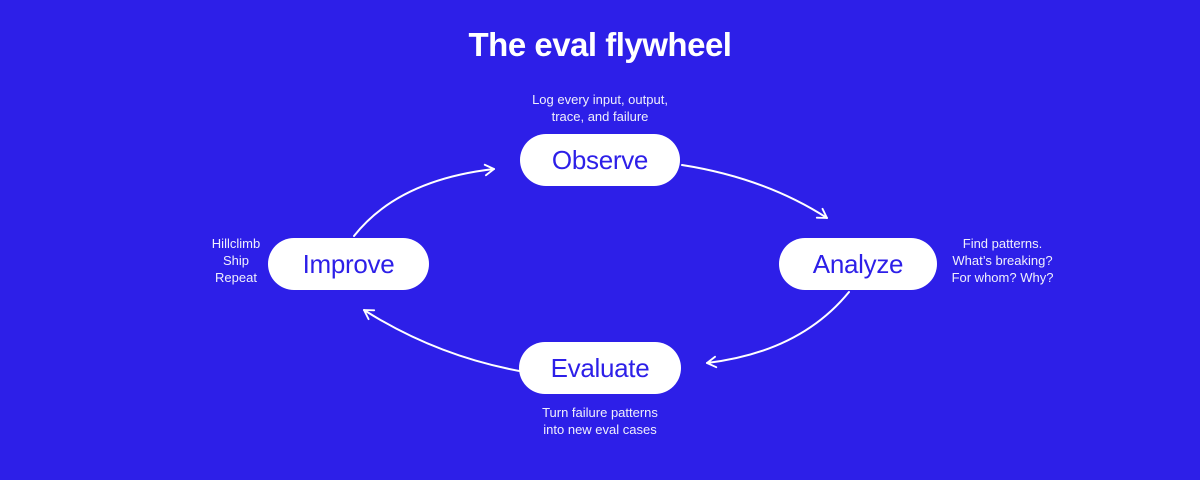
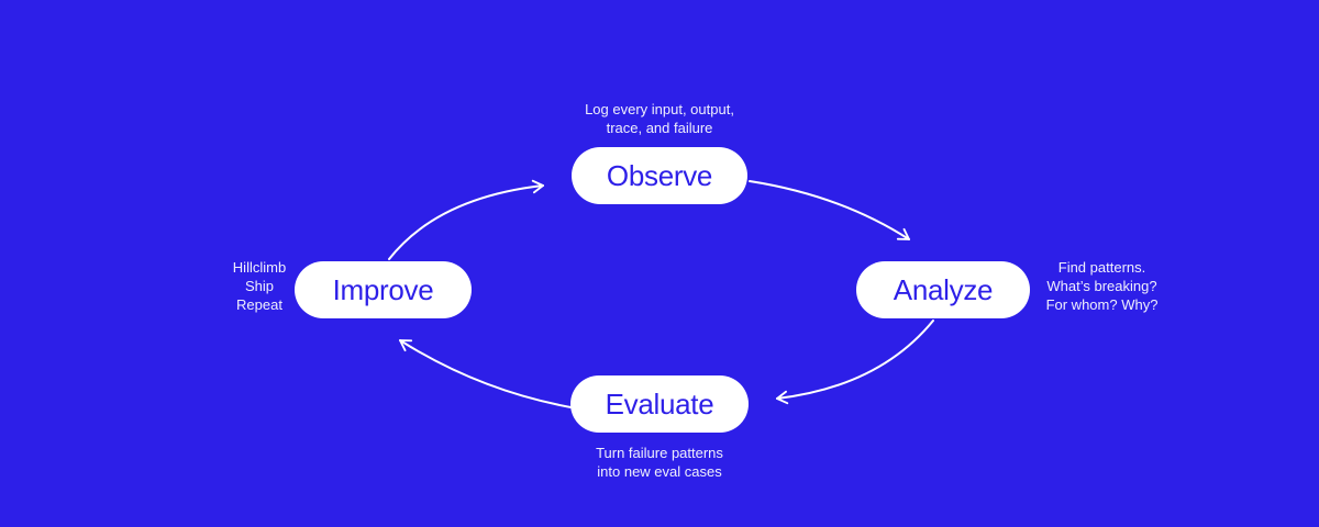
- The eval flywheel
  Observe
  Analyze
  Evaluate
  Improve
  Log every input, output,
  trace, and failure
  Find patterns.
  What’s breaking?
  For whom? Why?
  Turn failure patterns
  into new eval cases
  Hillclimb
  Ship
  Repeat
